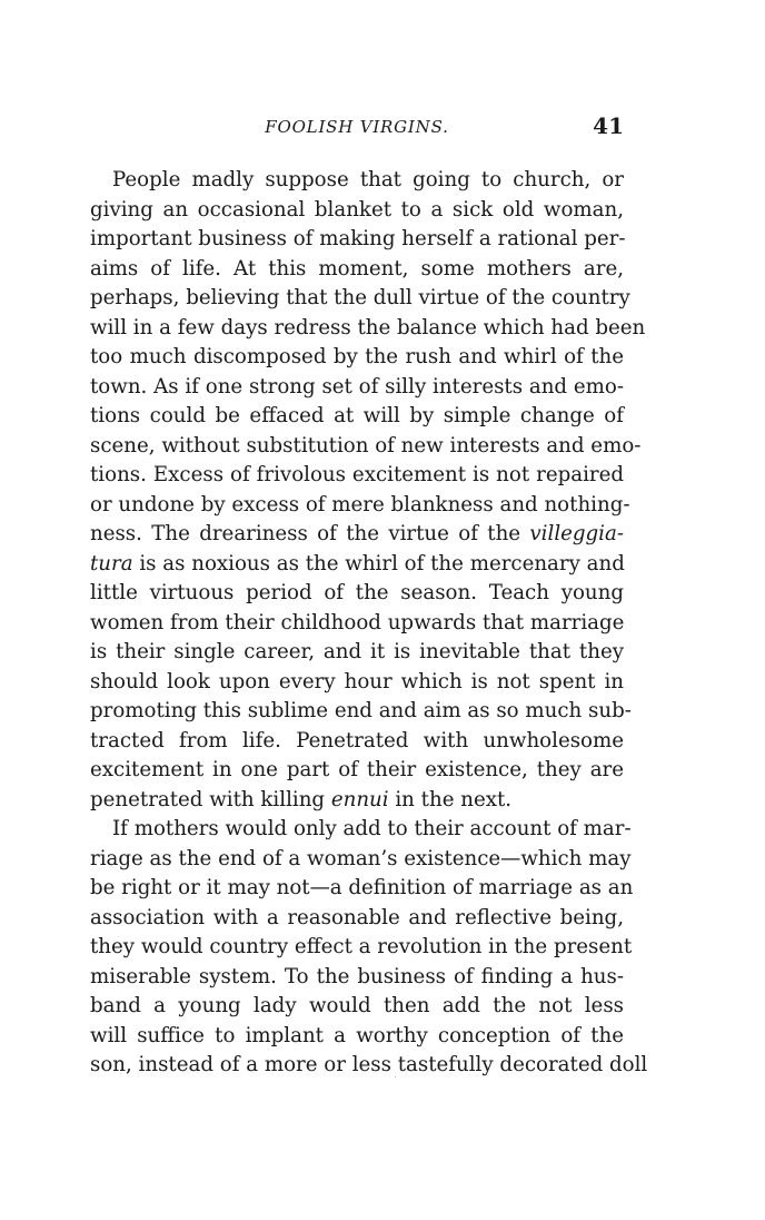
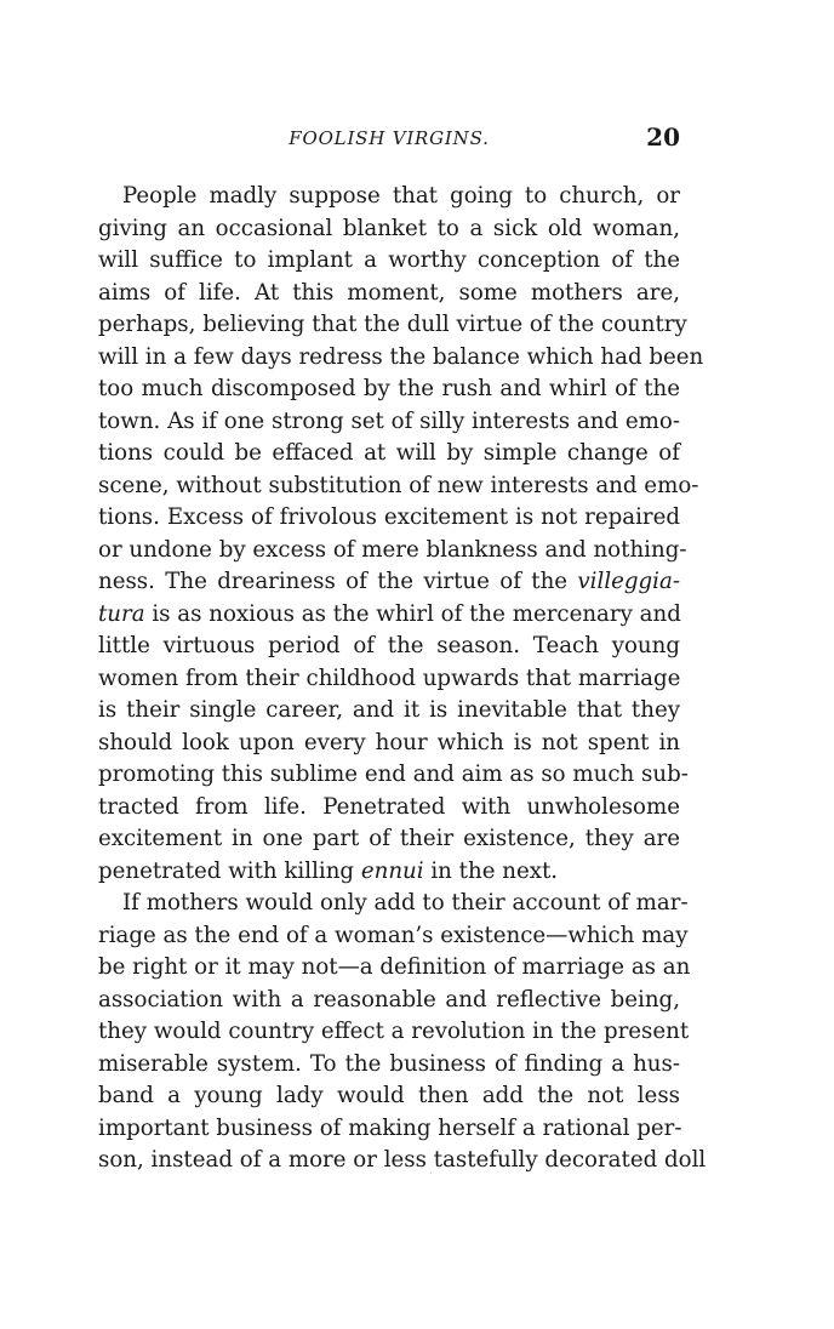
  FOOLISH VIRGINS.
- 41
+ 20
  People madly suppose that going to church, or
  giving an occasional blanket to a sick old woman,
- important business of making herself a rational per-
+ will suffice to implant a worthy conception of the
  aims of life. At this moment, some mothers are,
  perhaps, believing that the dull virtue of the country
  will in a few days redress the balance which had been
  too much discomposed by the rush and whirl of the
  town. As if one strong set of silly interests and emo-
  tions could be effaced at will by simple change of
  scene, without substitution of new interests and emo-
  tions. Excess of frivolous excitement is not repaired
  or undone by excess of mere blankness and nothing-
  ness. The dreariness of the virtue of the villeggia-
  tura is as noxious as the whirl of the mercenary and
  little virtuous period of the season. Teach young
  women from their childhood upwards that marriage
  is their single career, and it is inevitable that they
  should look upon every hour which is not spent in
  promoting this sublime end and aim as so much sub-
  tracted from life. Penetrated with unwholesome
  excitement in one part of their existence, they are
  penetrated with killing ennui in the next.
  If mothers would only add to their account of mar-
  riage as the end of a woman’s existence—which may
  be right or it may not—a definition of marriage as an
  association with a reasonable and reflective being,
  they would country effect a revolution in the present
  miserable system. To the business of finding a hus-
  band a young lady would then add the not less
- will suffice to implant a worthy conception of the
+ important business of making herself a rational per-
  son, instead of a more or less tastefully decorated doll
